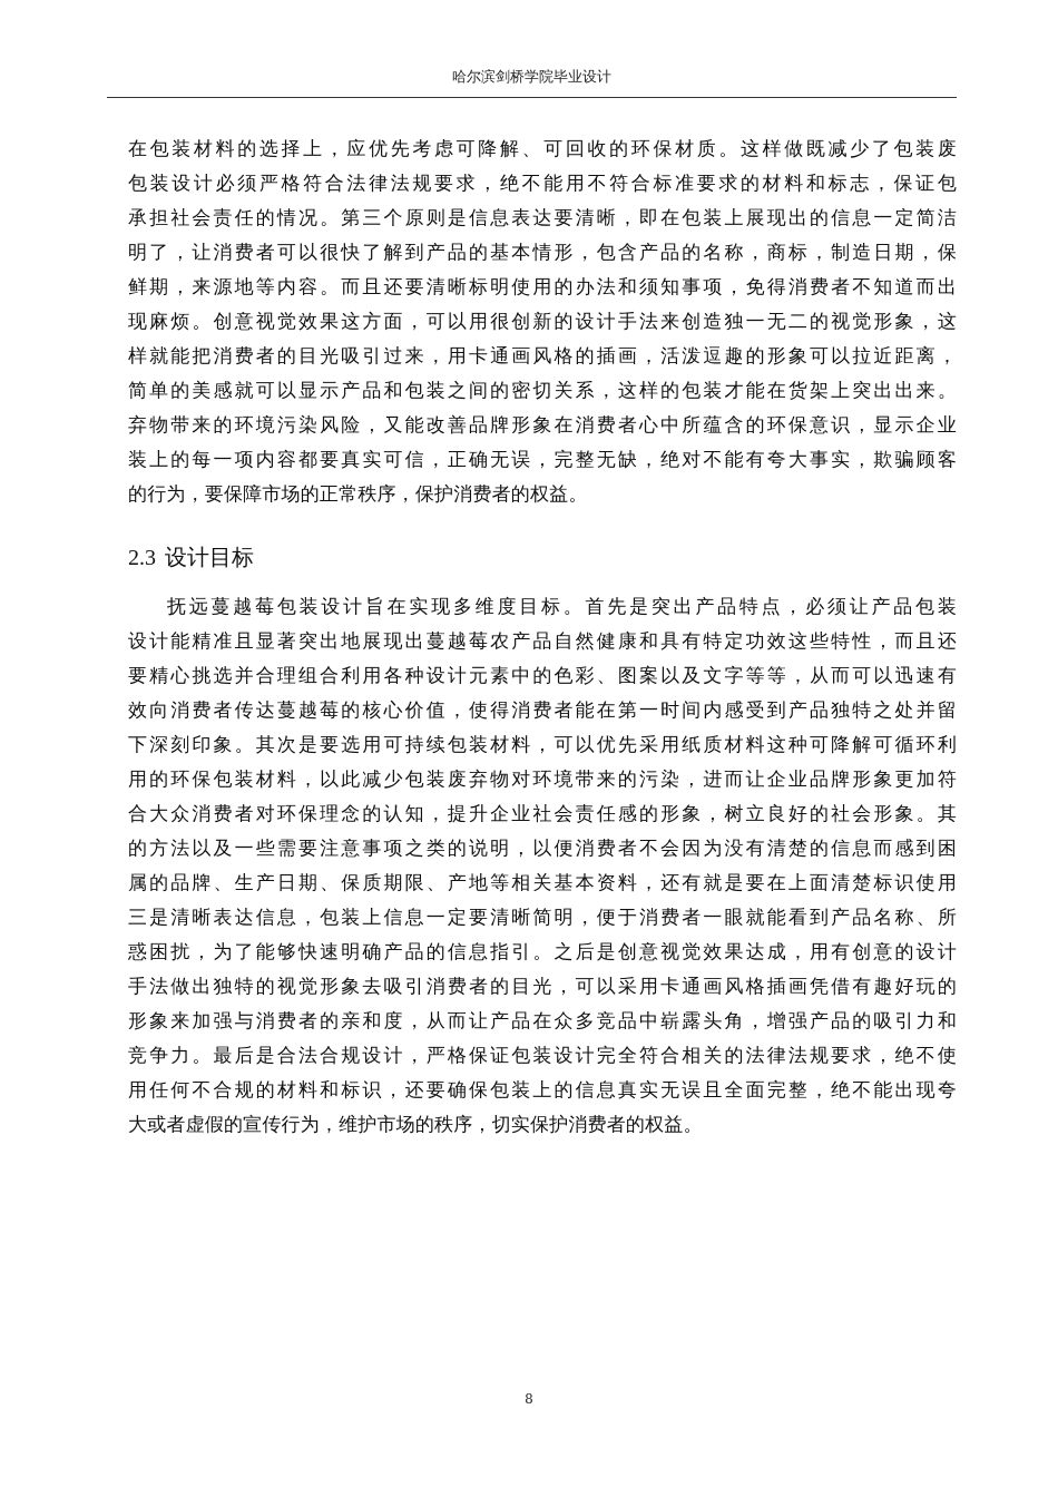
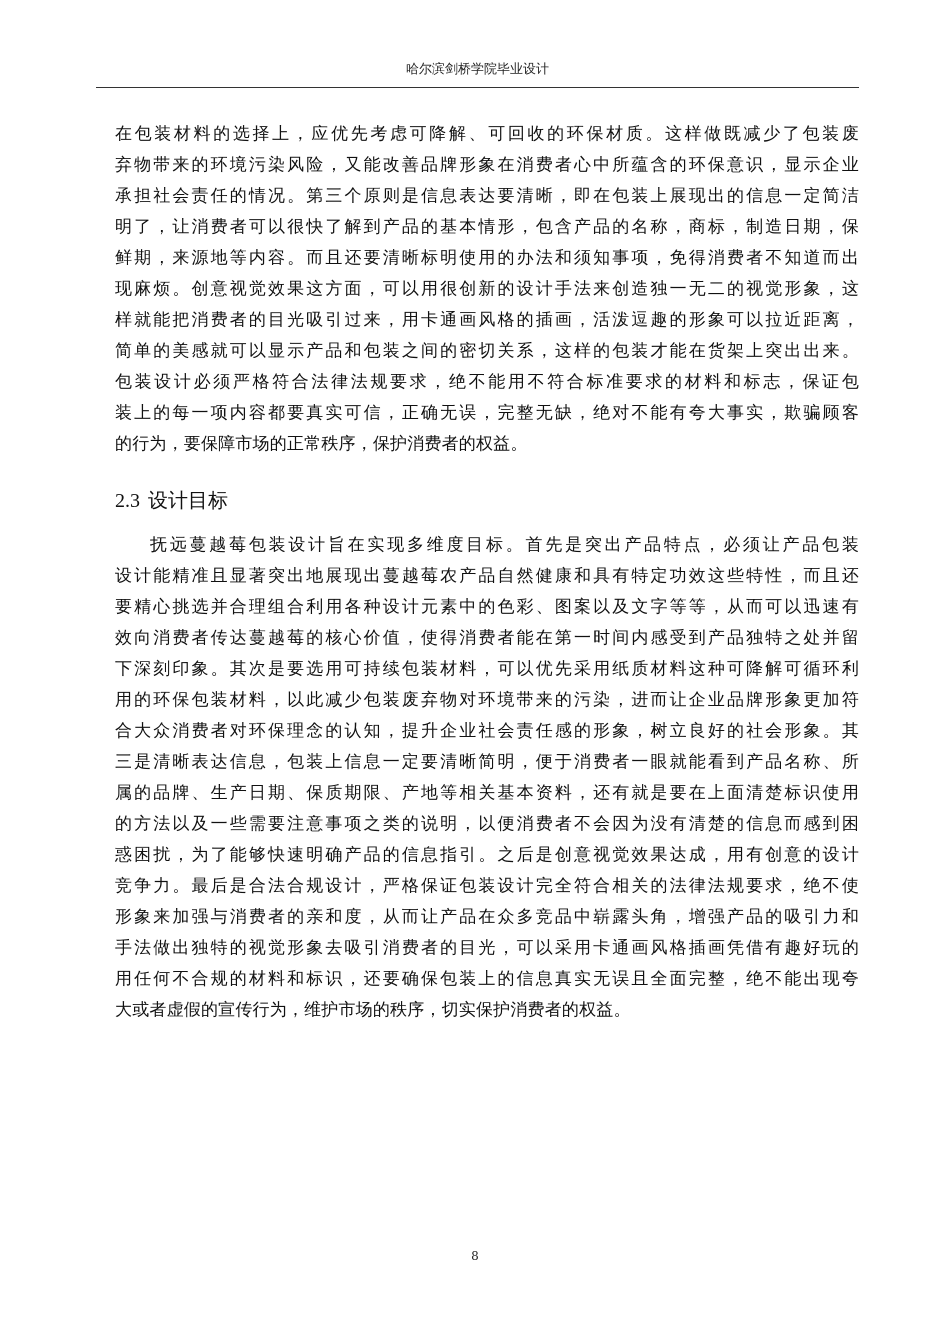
  哈尔滨剑桥学院毕业设计
  在包装材料的选择上，应优先考虑可降解、可回收的环保材质。这样做既减少了包装废
- 包装设计必须严格符合法律法规要求，绝不能用不符合标准要求的材料和标志，保证包
+ 弃物带来的环境污染风险，又能改善品牌形象在消费者心中所蕴含的环保意识，显示企业
  承担社会责任的情况。第三个原则是信息表达要清晰，即在包装上展现出的信息一定简洁
  明了，让消费者可以很快了解到产品的基本情形，包含产品的名称，商标，制造日期，保
  鲜期，来源地等内容。而且还要清晰标明使用的办法和须知事项，免得消费者不知道而出
  现麻烦。创意视觉效果这方面，可以用很创新的设计手法来创造独一无二的视觉形象，这
  样就能把消费者的目光吸引过来，用卡通画风格的插画，活泼逗趣的形象可以拉近距离，
  简单的美感就可以显示产品和包装之间的密切关系，这样的包装才能在货架上突出出来。
- 弃物带来的环境污染风险，又能改善品牌形象在消费者心中所蕴含的环保意识，显示企业
+ 包装设计必须严格符合法律法规要求，绝不能用不符合标准要求的材料和标志，保证包
  装上的每一项内容都要真实可信，正确无误，完整无缺，绝对不能有夸大事实，欺骗顾客
  的行为，要保障市场的正常秩序，保护消费者的权益。
  2.3 设计目标
  抚远蔓越莓包装设计旨在实现多维度目标。首先是突出产品特点，必须让产品包装
  设计能精准且显著突出地展现出蔓越莓农产品自然健康和具有特定功效这些特性，而且还
  要精心挑选并合理组合利用各种设计元素中的色彩、图案以及文字等等，从而可以迅速有
  效向消费者传达蔓越莓的核心价值，使得消费者能在第一时间内感受到产品独特之处并留
  下深刻印象。其次是要选用可持续包装材料，可以优先采用纸质材料这种可降解可循环利
  用的环保包装材料，以此减少包装废弃物对环境带来的污染，进而让企业品牌形象更加符
  合大众消费者对环保理念的认知，提升企业社会责任感的形象，树立良好的社会形象。其
- 的方法以及一些需要注意事项之类的说明，以便消费者不会因为没有清楚的信息而感到困
+ 三是清晰表达信息，包装上信息一定要清晰简明，便于消费者一眼就能看到产品名称、所
  属的品牌、生产日期、保质期限、产地等相关基本资料，还有就是要在上面清楚标识使用
- 三是清晰表达信息，包装上信息一定要清晰简明，便于消费者一眼就能看到产品名称、所
+ 的方法以及一些需要注意事项之类的说明，以便消费者不会因为没有清楚的信息而感到困
  惑困扰，为了能够快速明确产品的信息指引。之后是创意视觉效果达成，用有创意的设计
- 手法做出独特的视觉形象去吸引消费者的目光，可以采用卡通画风格插画凭借有趣好玩的
+ 竞争力。最后是合法合规设计，严格保证包装设计完全符合相关的法律法规要求，绝不使
  形象来加强与消费者的亲和度，从而让产品在众多竞品中崭露头角，增强产品的吸引力和
- 竞争力。最后是合法合规设计，严格保证包装设计完全符合相关的法律法规要求，绝不使
+ 手法做出独特的视觉形象去吸引消费者的目光，可以采用卡通画风格插画凭借有趣好玩的
  用任何不合规的材料和标识，还要确保包装上的信息真实无误且全面完整，绝不能出现夸
  大或者虚假的宣传行为，维护市场的秩序，切实保护消费者的权益。
  8
